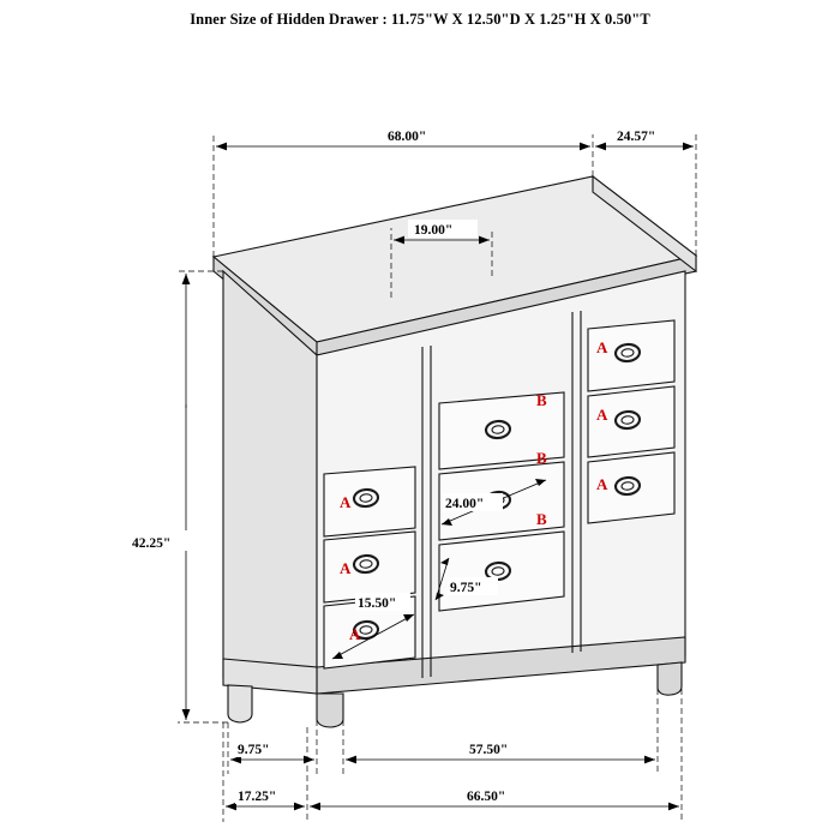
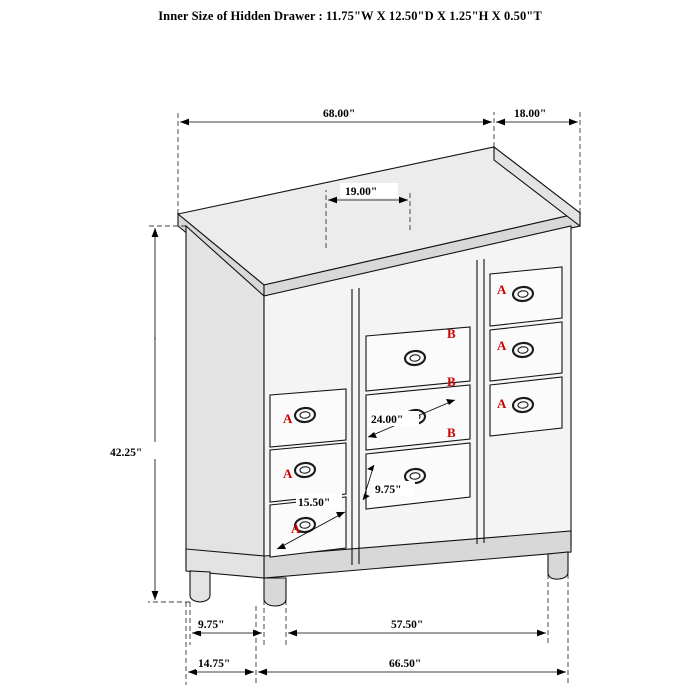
  Inner Size of Hidden Drawer : 11.75"W X 12.50"D X 1.25"H X 0.50"T
  A
  A
  A
  B
  B
  B
  A
  A
  A
  68.00"
- 24.57"
+ 18.00"
  19.00"
  42.25"
  24.00"
  9.75"
  15.50"
  9.75"
- 17.25"
+ 14.75"
  57.50"
  66.50"
